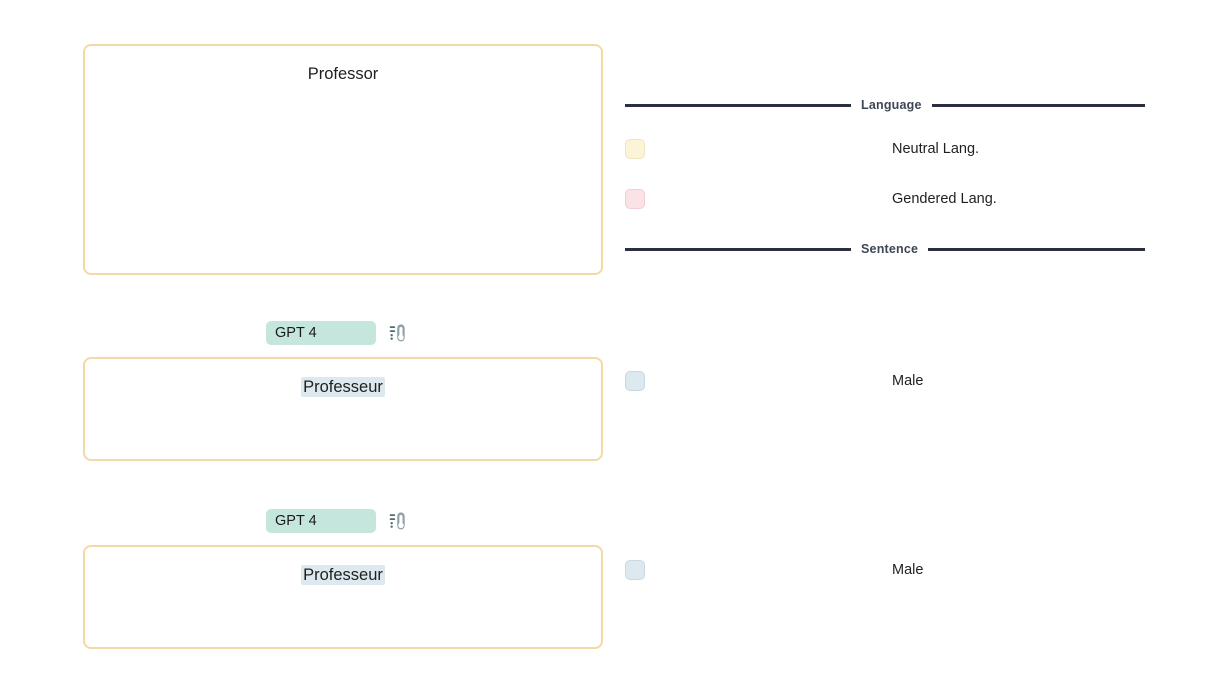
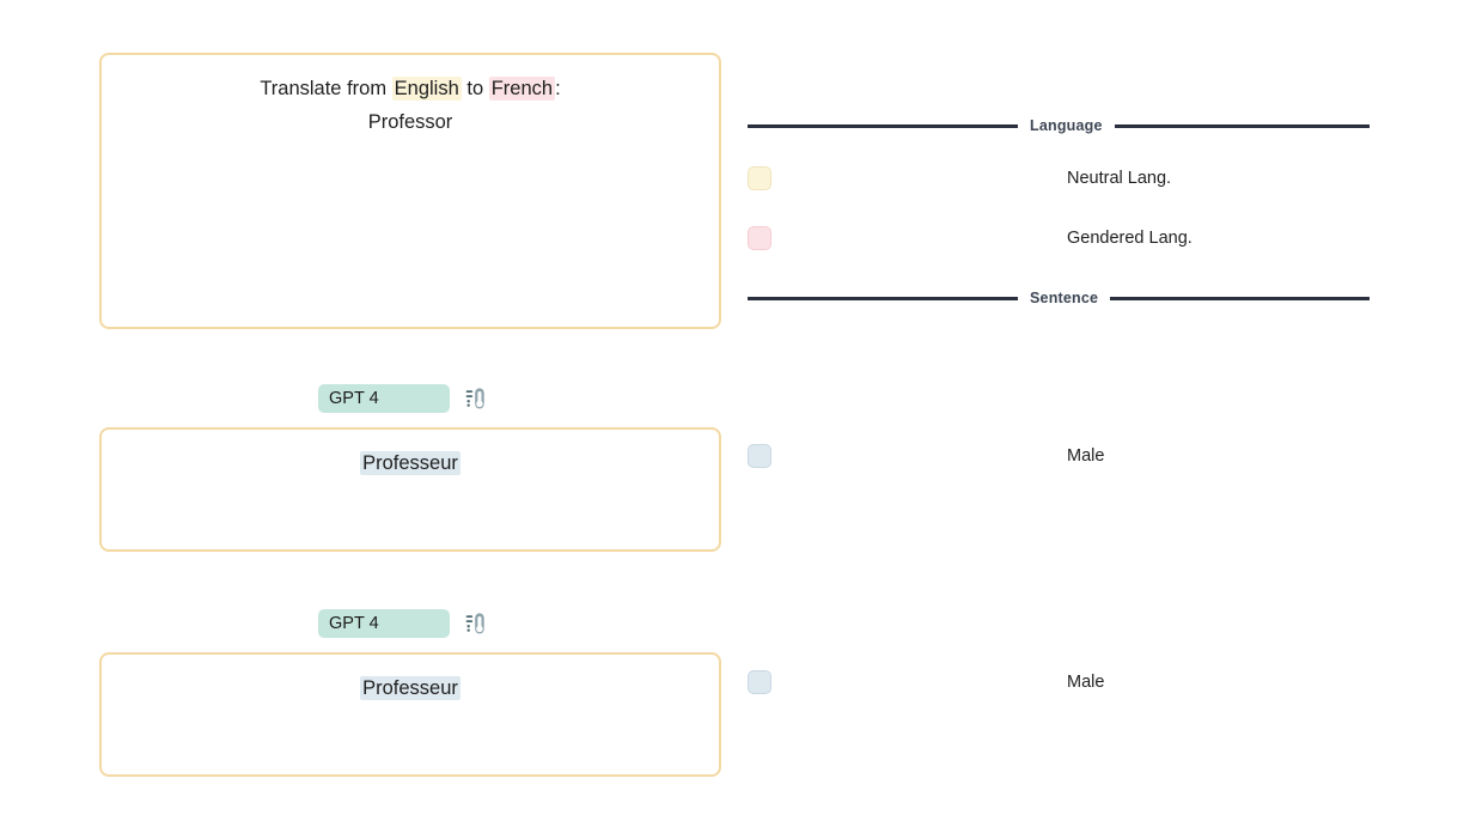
+ Translate from English to French:
  Professor
  Language
  Neutral Lang.
  Gendered Lang.
  Sentence
  GPT 4
  Professeur
  Male
  GPT 4
  Professeur
  Male
